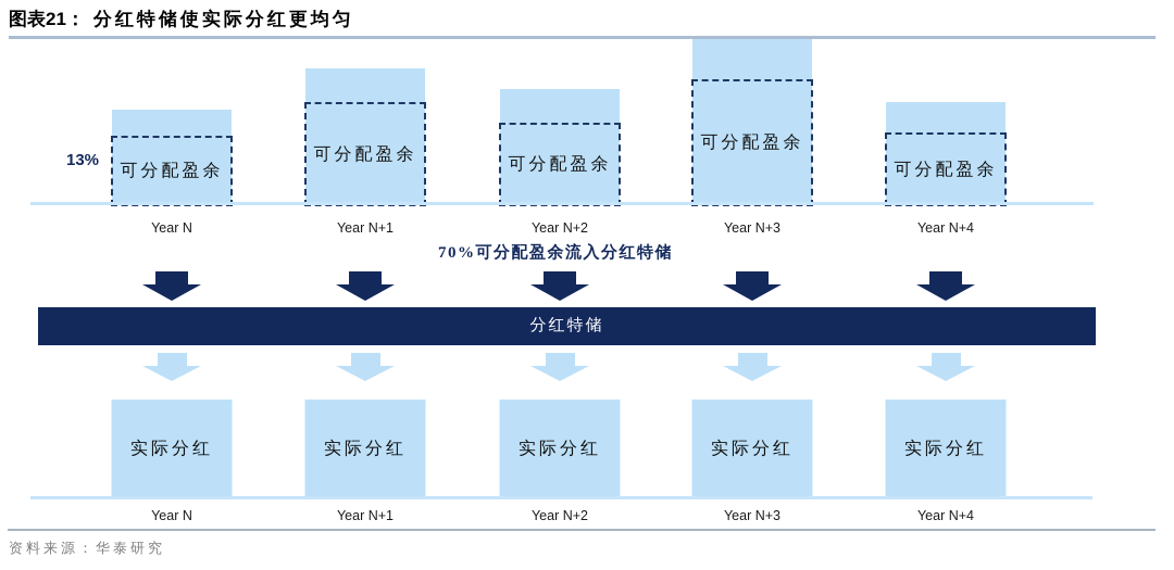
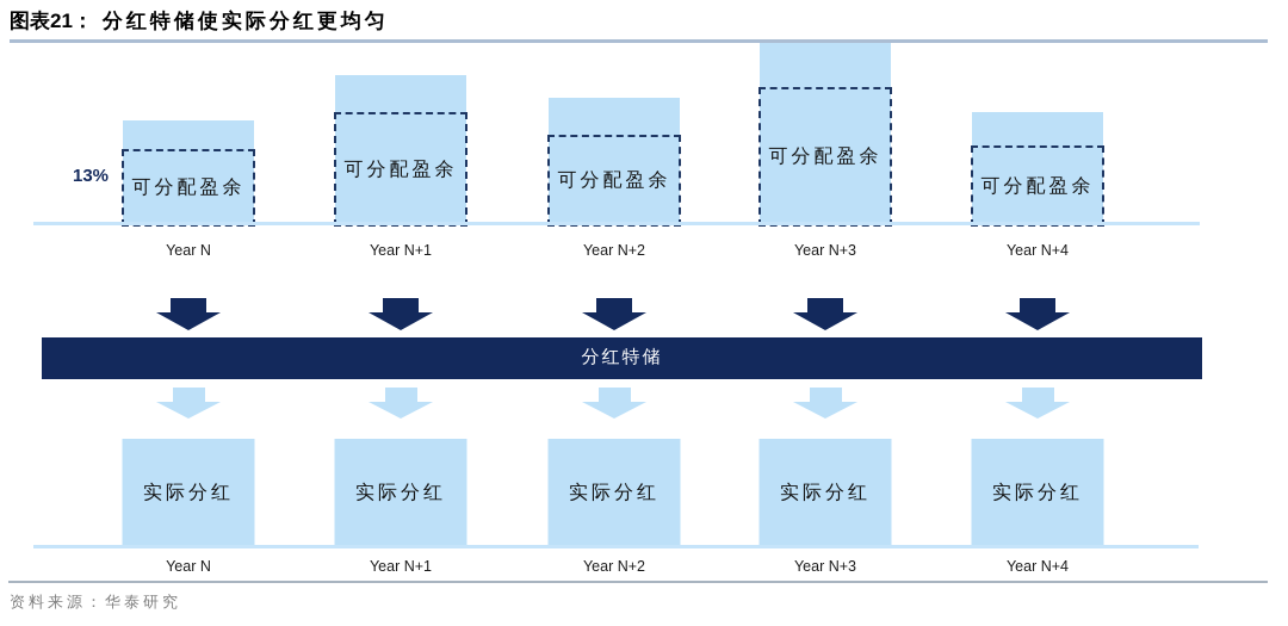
  图表21： 分红特储使实际分红更均匀
  可分配盈余
  可分配盈余
  可分配盈余
  可分配盈余
  可分配盈余
  13%
  Year N
  Year N+1
  Year N+2
  Year N+3
  Year N+4
- 70%可分配盈余流入分红特储
  分红特储
  实际分红
  实际分红
  实际分红
  实际分红
  实际分红
  Year N
  Year N+1
  Year N+2
  Year N+3
  Year N+4
  资料来源：华泰研究
